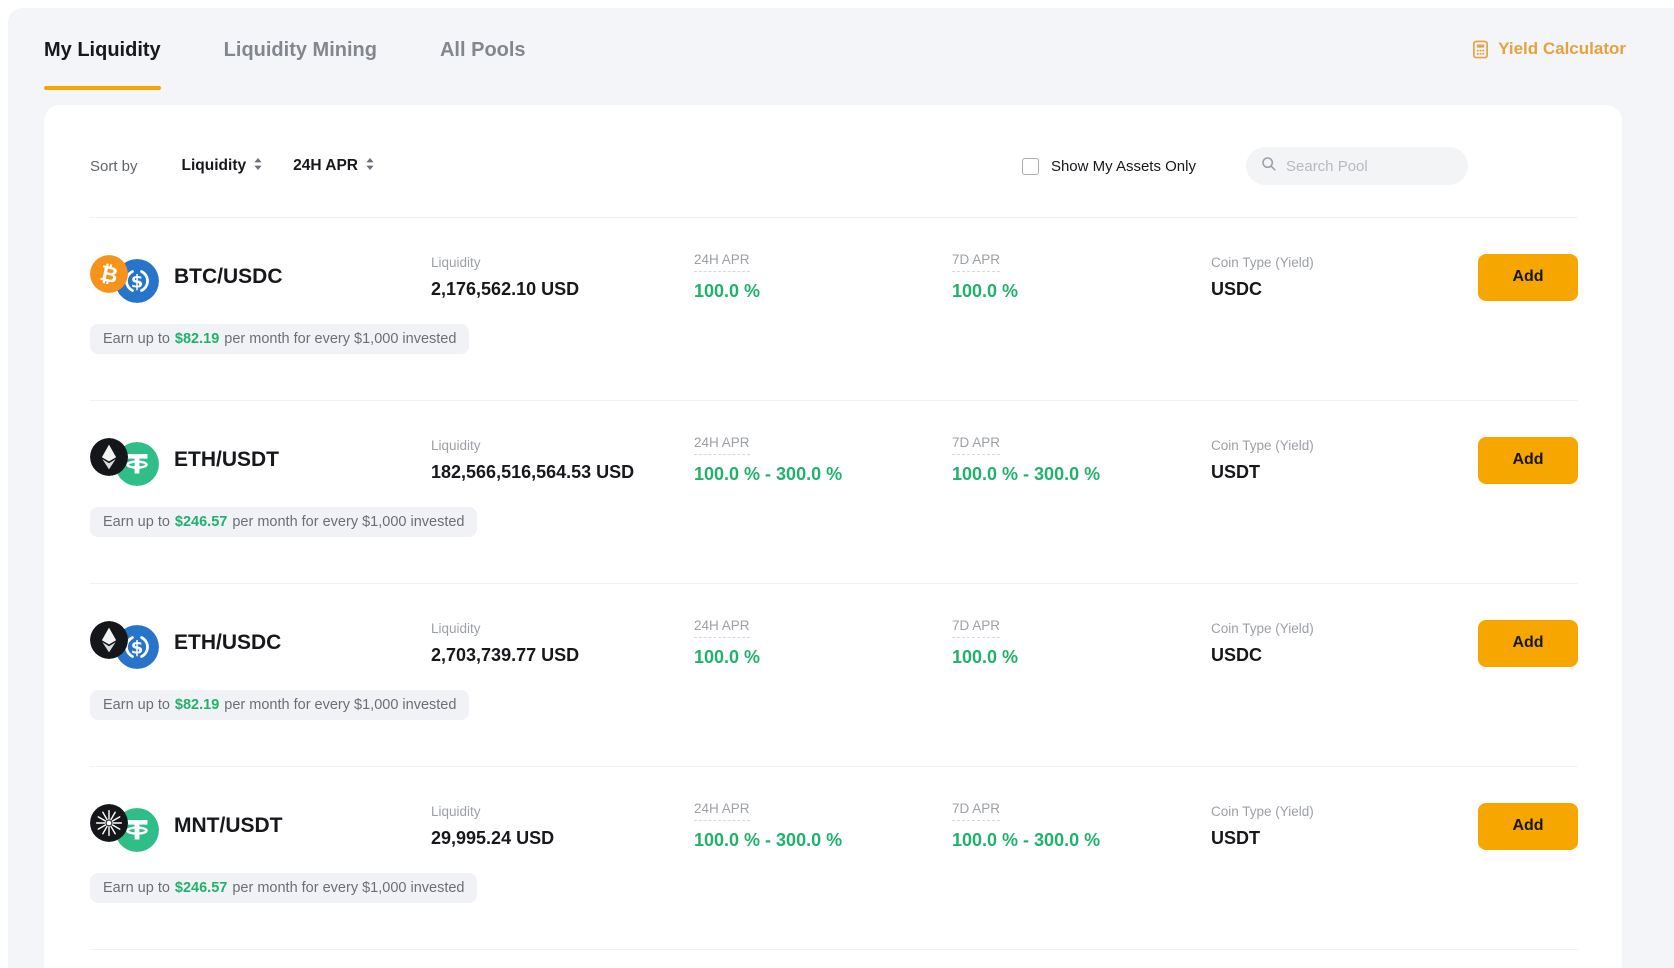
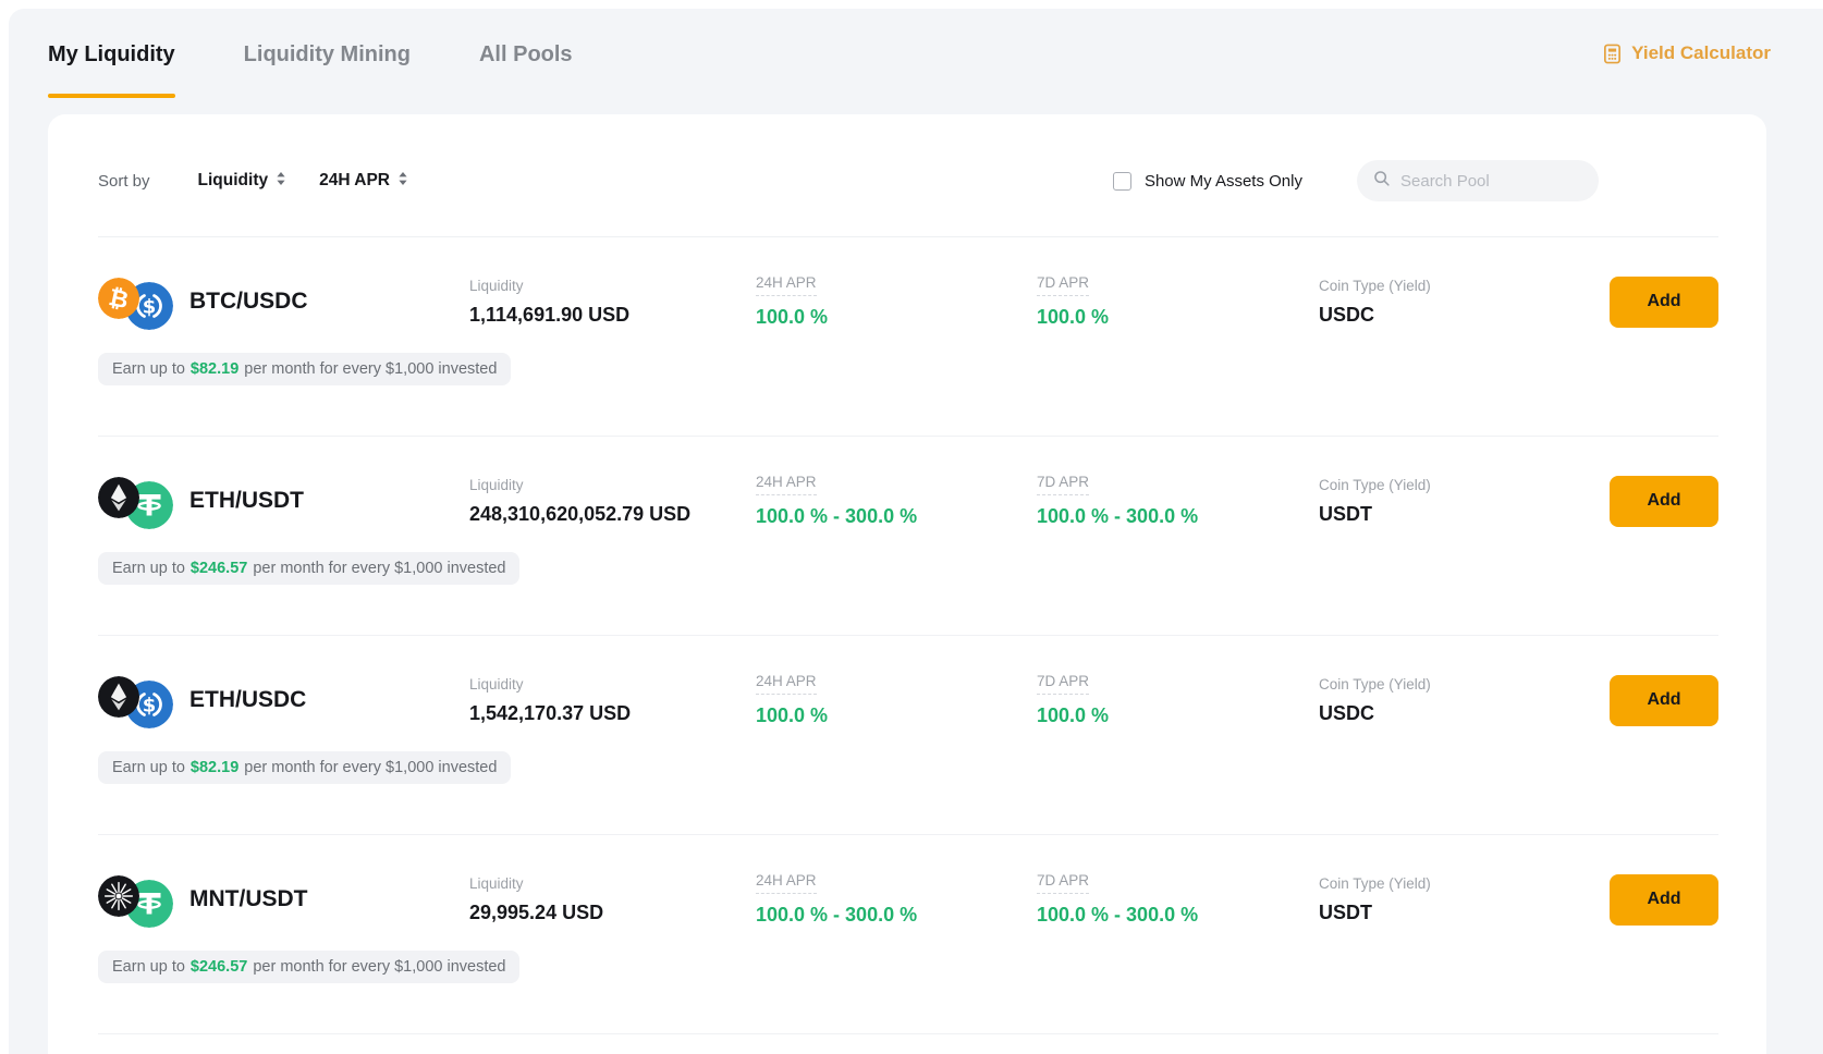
  My Liquidity
  Liquidity Mining
  All Pools
  Yield Calculator
  Sort by
  Liquidity
  24H APR
  Show My Assets Only
  Search Pool
  BTC/USDC
  Liquidity
- 2,176,562.10 USD
+ 1,114,691.90 USD
  24H APR
  100.0 %
  7D APR
  100.0 %
  Coin Type (Yield)
  USDC
  Add
  Earn up to
  $82.19
  per month for every $1,000 invested
  ETH/USDT
  Liquidity
- 182,566,516,564.53 USD
+ 248,310,620,052.79 USD
  24H APR
  100.0 % - 300.0 %
  7D APR
  100.0 % - 300.0 %
  Coin Type (Yield)
  USDT
  Add
  Earn up to
  $246.57
  per month for every $1,000 invested
  ETH/USDC
  Liquidity
- 2,703,739.77 USD
+ 1,542,170.37 USD
  24H APR
  100.0 %
  7D APR
  100.0 %
  Coin Type (Yield)
  USDC
  Add
  Earn up to
  $82.19
  per month for every $1,000 invested
  MNT/USDT
  Liquidity
  29,995.24 USD
  24H APR
  100.0 % - 300.0 %
  7D APR
  100.0 % - 300.0 %
  Coin Type (Yield)
  USDT
  Add
  Earn up to
  $246.57
  per month for every $1,000 invested
